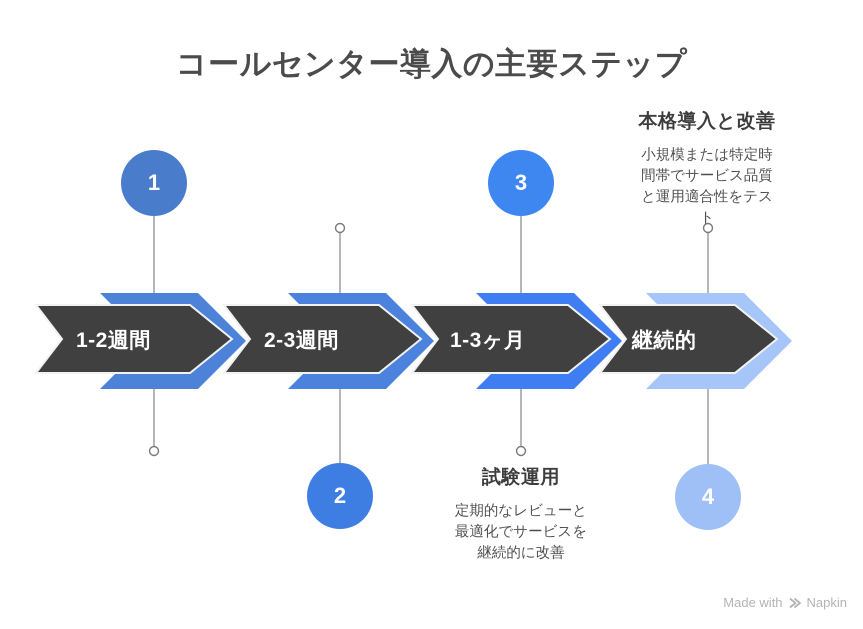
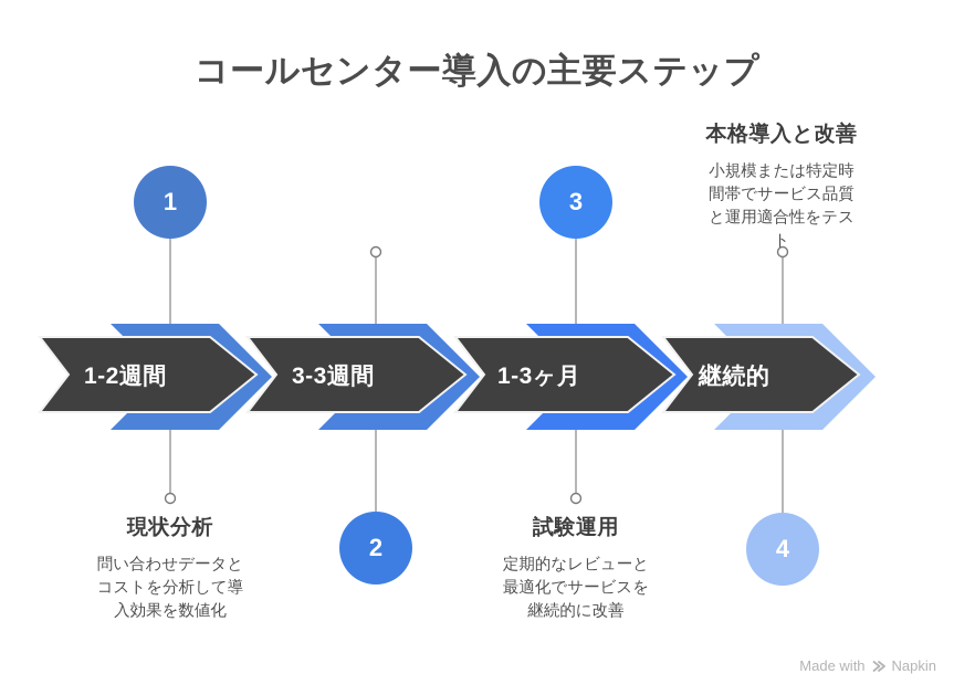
  コールセンター導入の主要ステップ
  1
  2
  3
  4
  1-2週間
- 2-3週間
+ 3-3週間
  1-3ヶ月
  継続的
+ 現状分析
+ 問い合わせデータとコストを分析して導入効果を数値化
  試験運用
  定期的なレビューと最適化でサービスを継続的に改善
  本格導入と改善
  小規模または特定時間帯でサービス品質と運用適合性をテスト
  Made with
  Napkin
